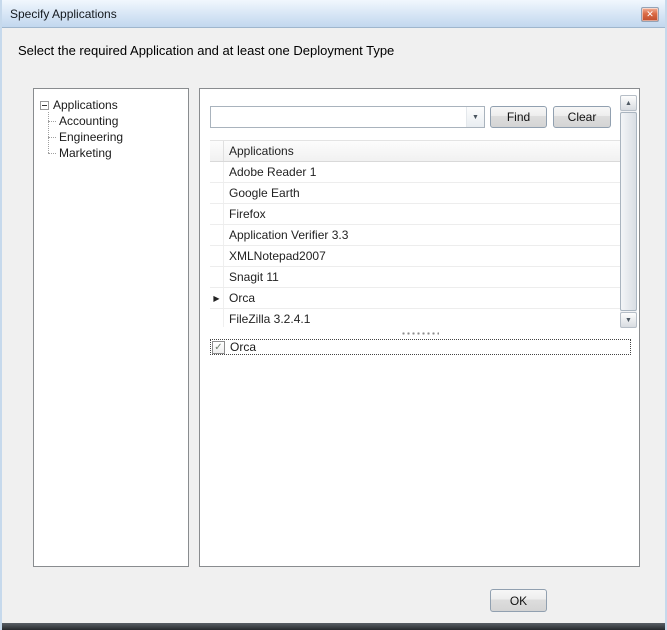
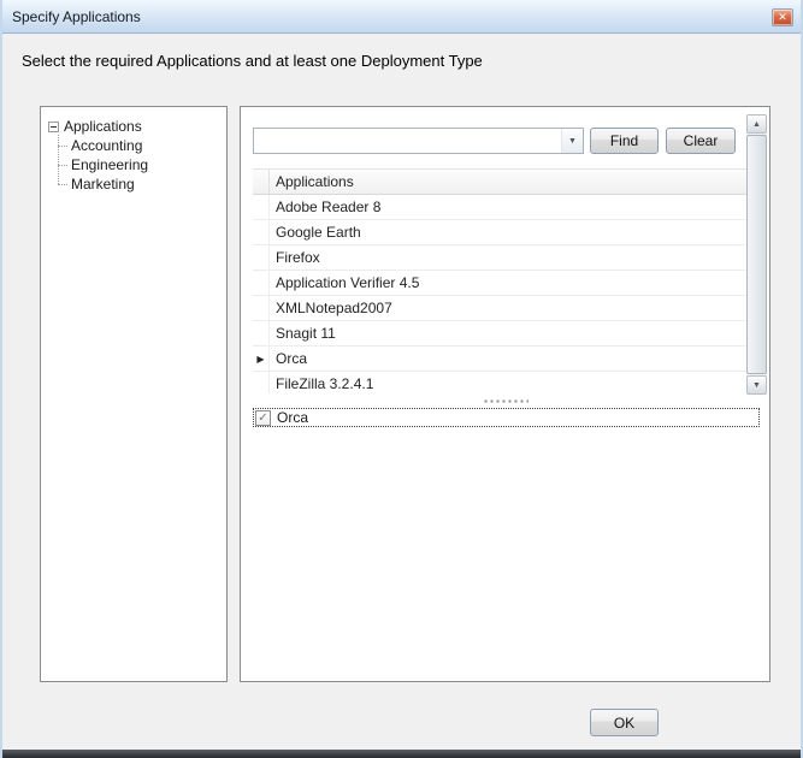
  Specify Applications
  ✕
- Select the required Application and at least one Deployment Type
+ Select the required Applications and at least one Deployment Type
  Applications
  Accounting
  Engineering
  Marketing
  Find
  Clear
  Applications
- Adobe Reader 1
+ Adobe Reader 8
  Google Earth
  Firefox
- Application Verifier 3.3
+ Application Verifier 4.5
  XMLNotepad2007
  Snagit 11
  ▶
  Orca
  FileZilla 3.2.4.1
  ✓
  Orca
  OK
